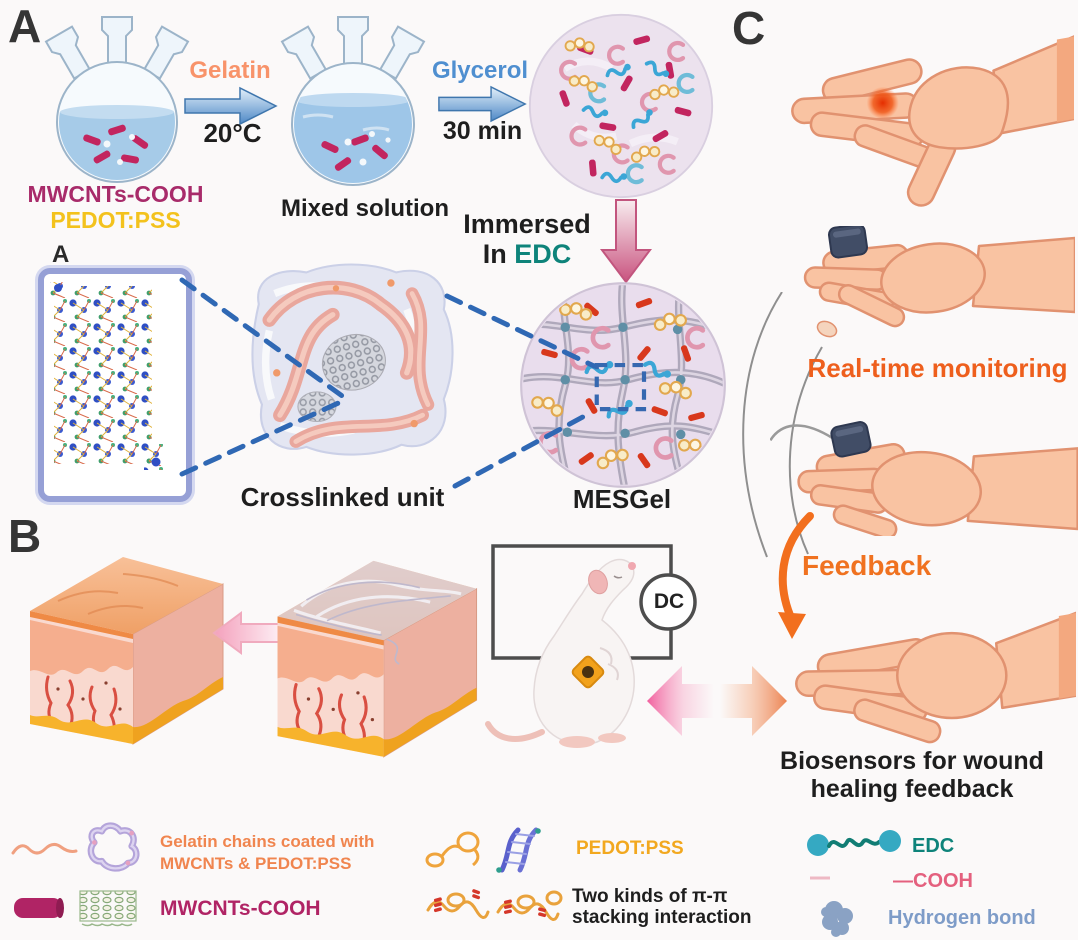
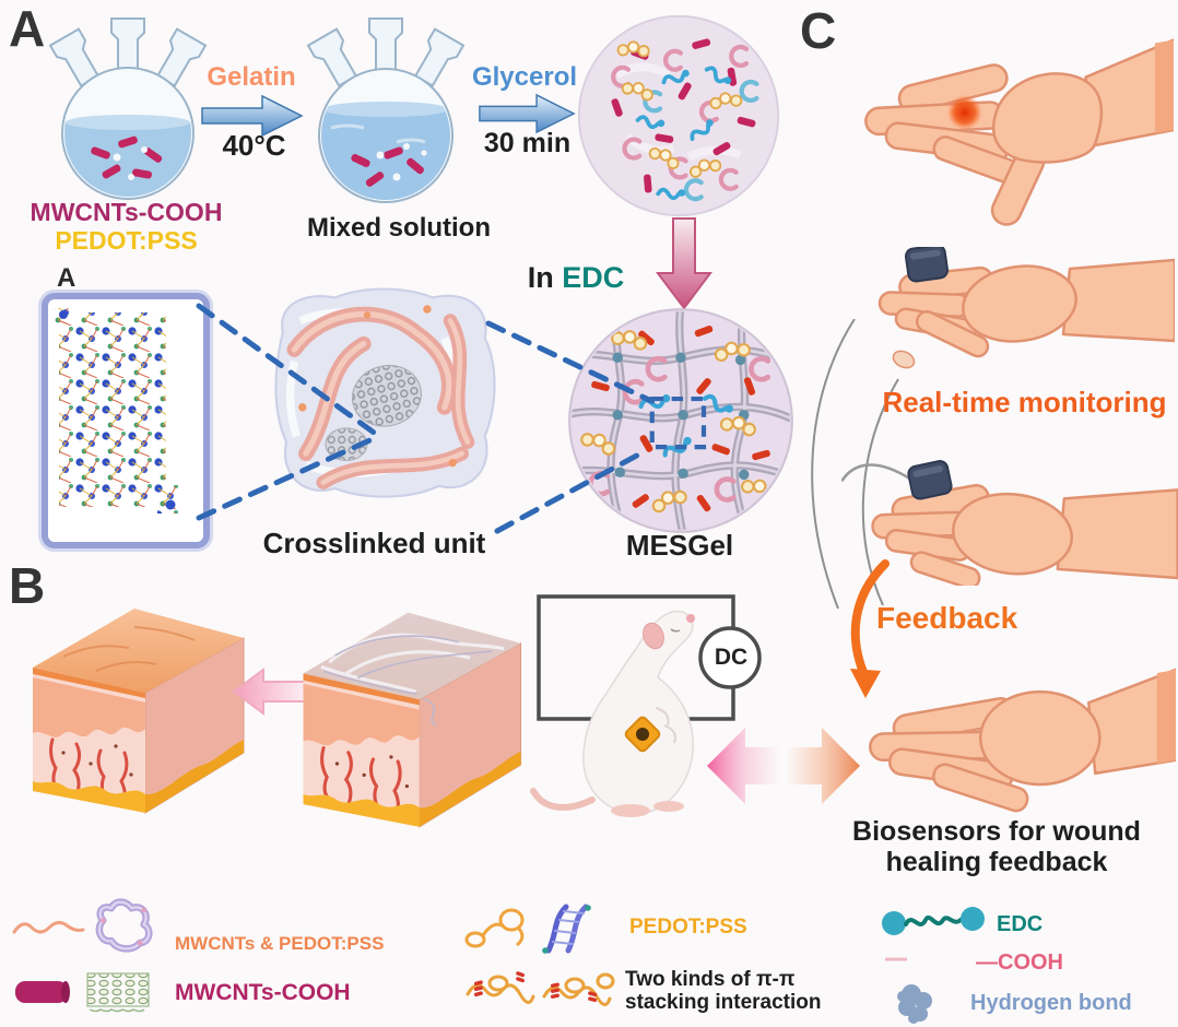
  A
  MWCNTs-COOH
  PEDOT:PSS
  Gelatin
- 20°C
+ 40°C
  Mixed solution
  Glycerol
  30 min
- Immersed
  In EDC
  A
  Crosslinked unit
  MESGel
  B
  DC
  C
  Real-time monitoring
  Feedback
  Biosensors for wound
  healing feedback
- Gelatin chains coated with
  MWCNTs & PEDOT:PSS
  MWCNTs-COOH
  PEDOT:PSS
  Two kinds of π-π
  stacking interaction
  EDC
  —COOH
  Hydrogen bond
